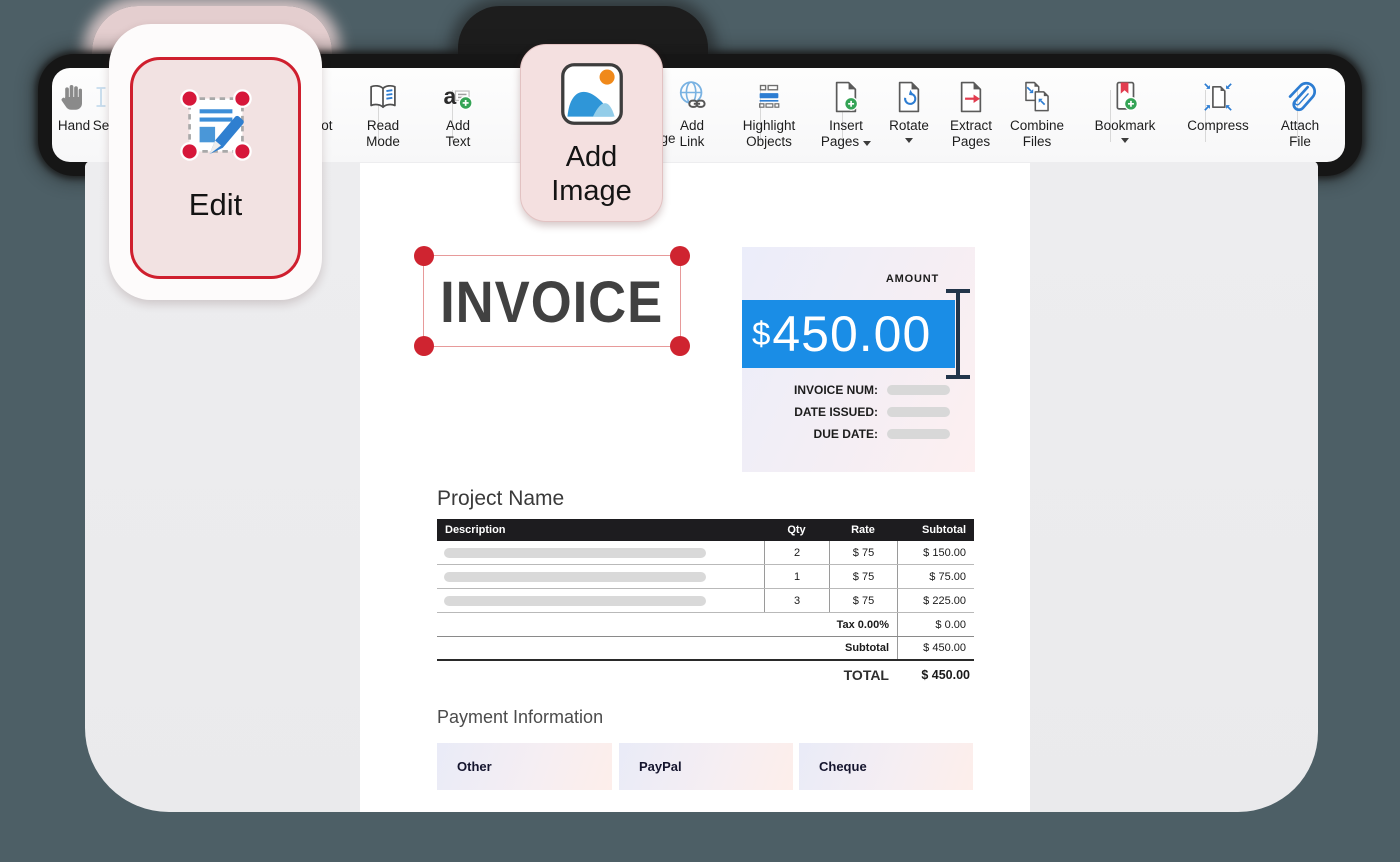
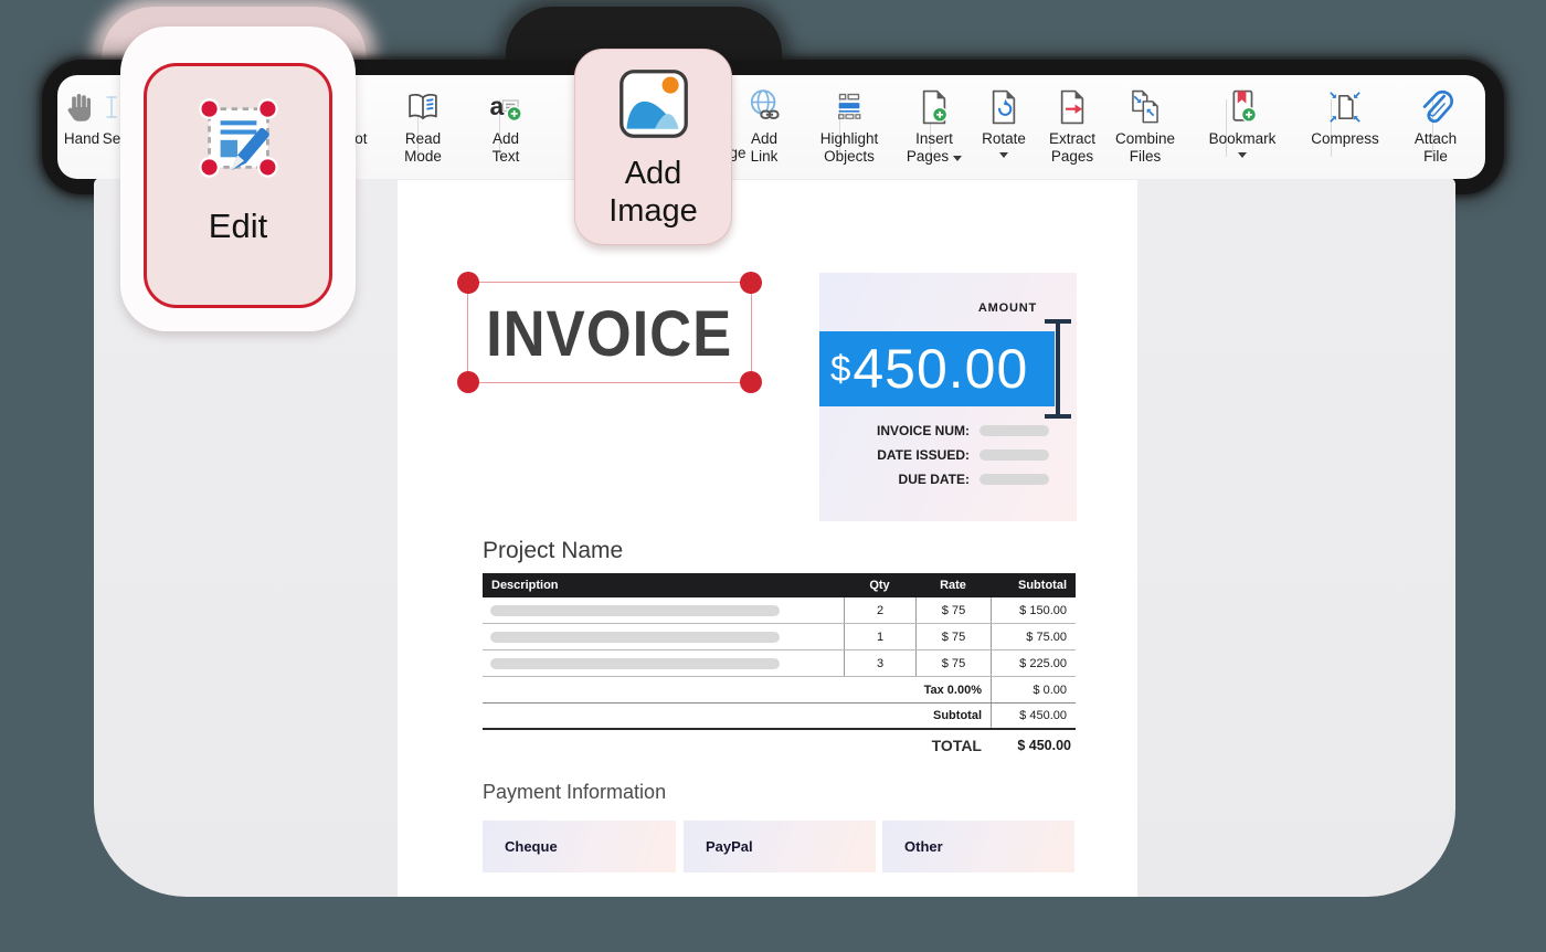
  INVOICE
  AMOUNT
  $
  450.00
  INVOICE NUM:
  DATE ISSUED:
  DUE DATE:
  Project Name
  Description
  Qty
  Rate
  Subtotal
  2
  $ 75
  $ 150.00
  1
  $ 75
  $ 75.00
  3
  $ 75
  $ 225.00
  Tax 0.00%
  $ 0.00
  Subtotal
  $ 450.00
  TOTAL
  $ 450.00
  Payment Information
- Other
+ Cheque
  PayPal
- Cheque
+ Other
  Hand
  Se
  Read
  Mode
  a
  Add
  Text
  Add
  Link
  Highlight
  Objects
  Insert
  Pages
  Rotate
  Extract
  Pages
  Combine
  Files
  Bookmark
  Compress
  Attach
  File
  Add
  Image
  Edit
